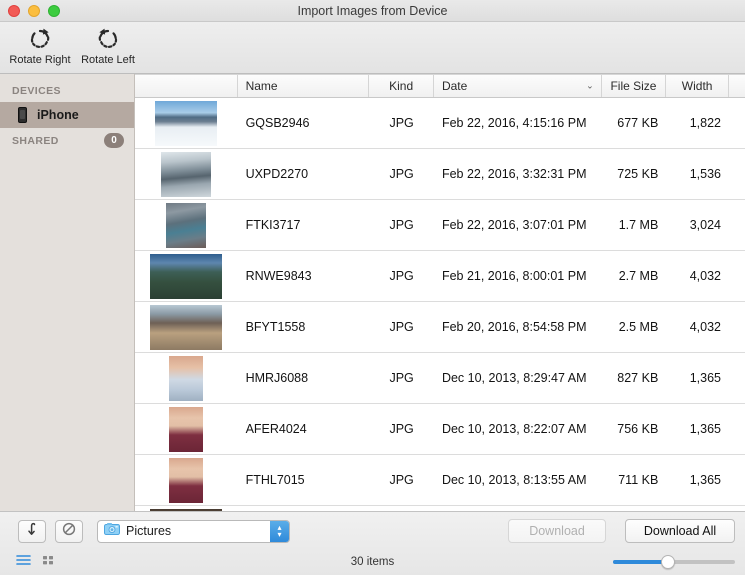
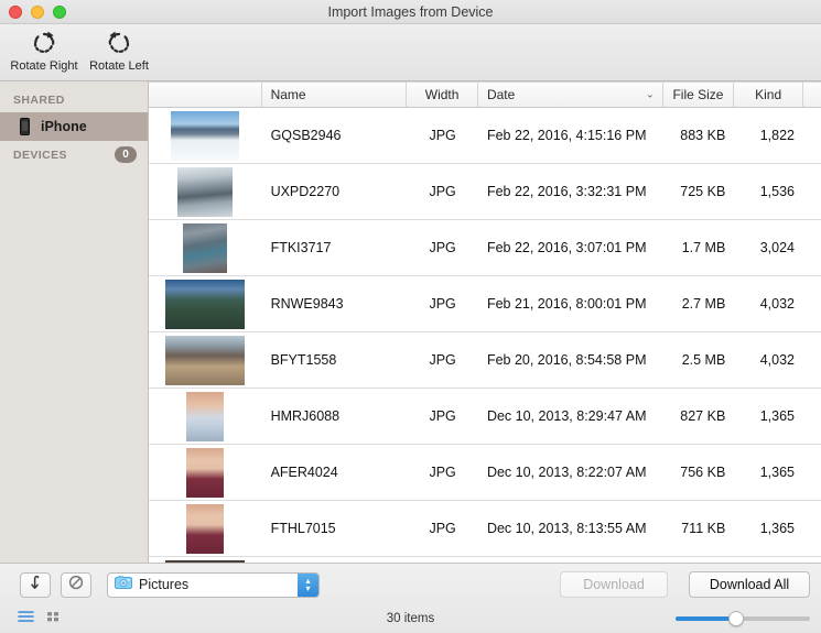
  Import Images from Device
  Rotate Right
  Rotate Left
- DEVICES
+ SHARED
  iPhone
- SHARED
+ DEVICES
  0
  Name
- Kind
+ Width
  Date
  ⌄
  File Size
- Width
+ Kind
  GQSB2946
  JPG
  Feb 22, 2016, 4:15:16 PM
- 677 KB
+ 883 KB
  1,822
  UXPD2270
  JPG
  Feb 22, 2016, 3:32:31 PM
  725 KB
  1,536
  FTKI3717
  JPG
  Feb 22, 2016, 3:07:01 PM
  1.7 MB
  3,024
  RNWE9843
  JPG
  Feb 21, 2016, 8:00:01 PM
  2.7 MB
  4,032
  BFYT1558
  JPG
  Feb 20, 2016, 8:54:58 PM
  2.5 MB
  4,032
  HMRJ6088
  JPG
  Dec 10, 2013, 8:29:47 AM
  827 KB
  1,365
  AFER4024
  JPG
  Dec 10, 2013, 8:22:07 AM
  756 KB
  1,365
  FTHL7015
  JPG
  Dec 10, 2013, 8:13:55 AM
  711 KB
  1,365
  Pictures
  ▴
  ▾
  Download
  Download All
  30 items
